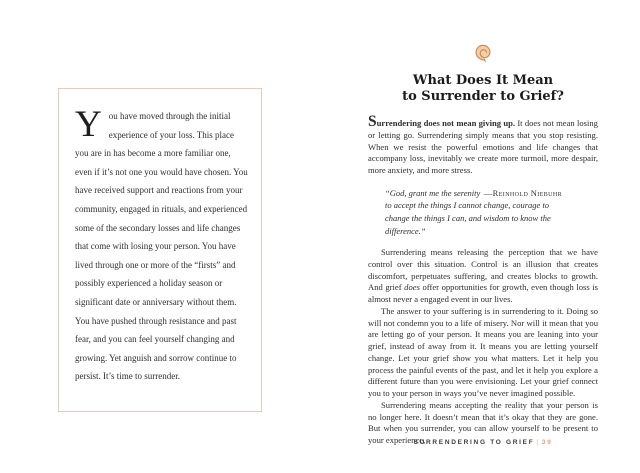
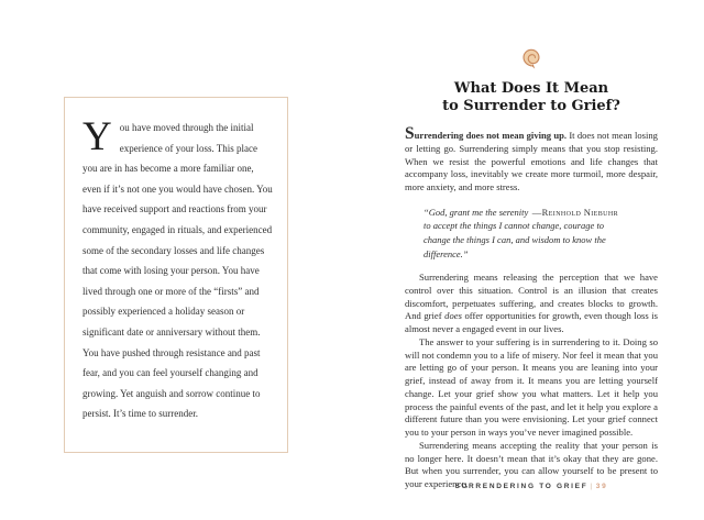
  Y
  ou have moved through the initial experience of your loss. This place you are in has become a more familiar one, even if it’s not one you would have chosen. You have received support and reactions from your community, engaged in rituals, and experienced some of the secondary losses and life changes that come with losing your person. You have lived through one or more of the “firsts” and possibly experienced a holiday season or significant date or anniversary without them. You have pushed through resistance and past fear, and you can feel yourself changing and growing. Yet anguish and sorrow continue to persist. It’s time to surrender.
  What Does It Mean
  to Surrender to Grief?
  Surrendering does not mean giving up. It does not mean losing or letting go. Surrendering simply means that you stop resisting. When we resist the powerful emotions and life changes that accompany loss, inevitably we create more turmoil, more despair, more anxiety, and more stress.
  —Reinhold Niebuhr
  “God, grant me the serenity to accept the things I cannot change, courage to change the things I can, and wisdom to know the difference.”
  Surrendering means releasing the perception that we have control over this situation. Control is an illusion that creates discomfort, perpetuates suffering, and creates blocks to growth. And grief does offer opportunities for growth, even though loss is almost never a engaged event in our lives.
- The answer to your suffering is in surrendering to it. Doing so will not condemn you to a life of misery. Nor will it mean that you are letting go of your person. It means you are leaning into your grief, instead of away from it. It means you are letting yourself change. Let your grief show you what matters. Let it help you process the painful events of the past, and let it help you explore a different future than you were envisioning. Let your grief connect you to your person in ways you’ve never imagined possible.
+ The answer to your suffering is in surrendering to it. Doing so will not condemn you to a life of misery. Nor feel it mean that you are letting go of your person. It means you are leaning into your grief, instead of away from it. It means you are letting yourself change. Let your grief show you what matters. Let it help you process the painful events of the past, and let it help you explore a different future than you were envisioning. Let your grief connect you to your person in ways you’ve never imagined possible.
  Surrendering means accepting the reality that your person is no longer here. It doesn’t mean that it’s okay that they are gone. But when you surrender, you can allow yourself to be present to your experience,
